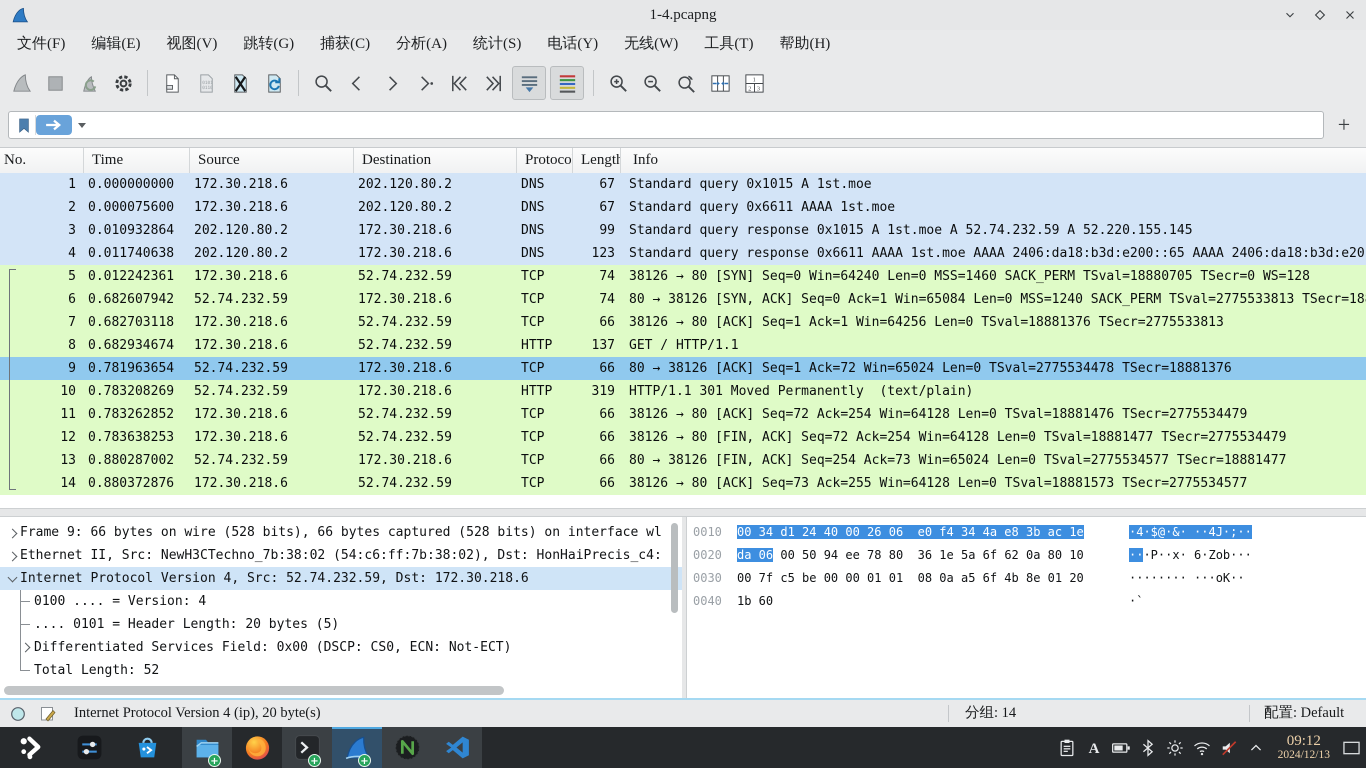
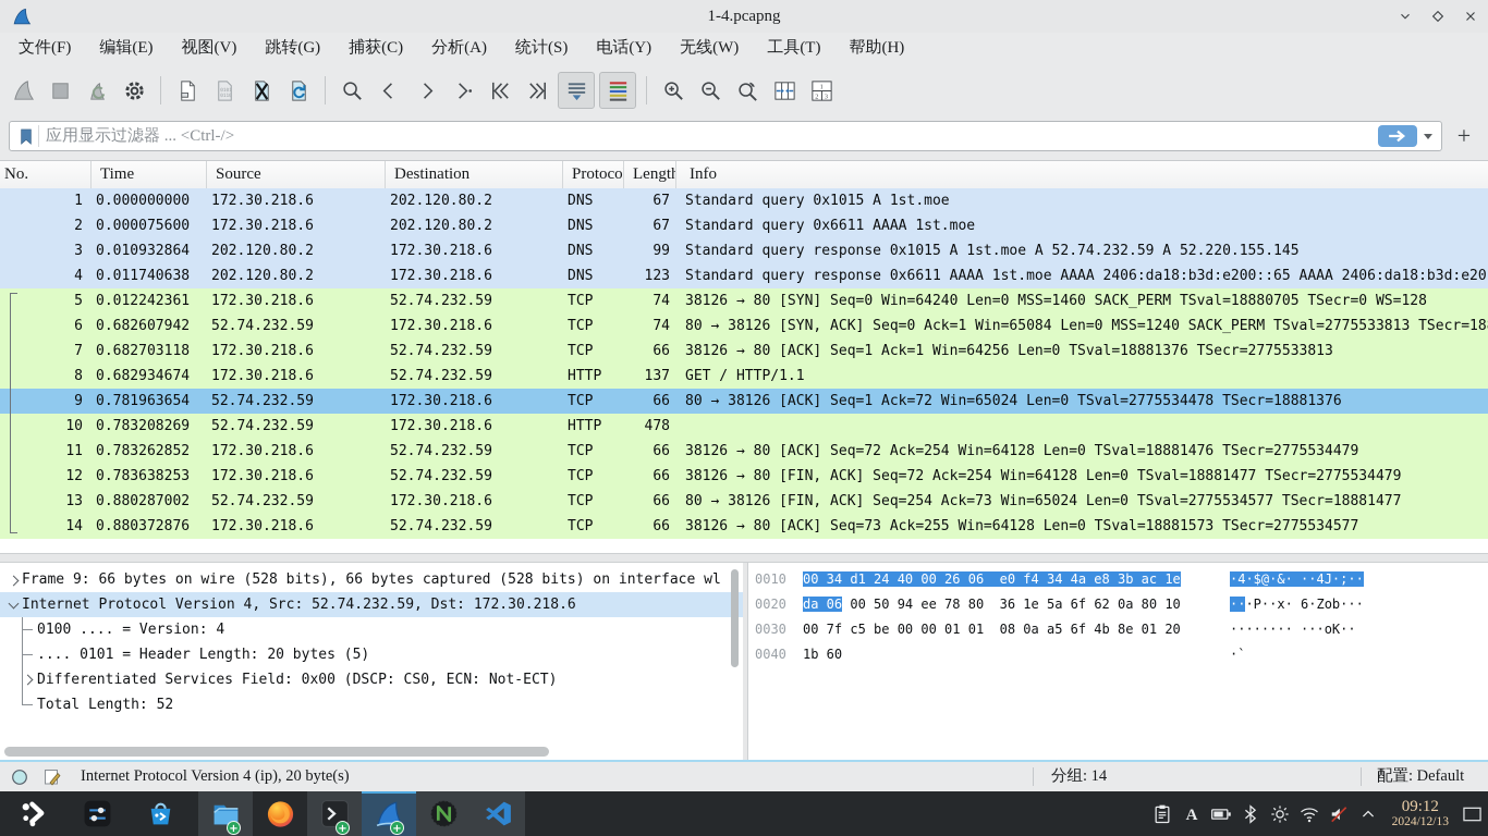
  1-4.pcapng
  文件(F)
  编辑(E)
  视图(V)
  跳转(G)
  捕获(C)
  分析(A)
  统计(S)
  电话(Y)
  无线(W)
  工具(T)
  帮助(H)
+ 应用显示过滤器 ... <Ctrl-/>
  +
  No.
  Time
  Source
  Destination
  Protoco
  Length
  Info
  1
  0.000000000
  172.30.218.6
  202.120.80.2
  DNS
  67
  Standard query 0x1015 A 1st.moe
  2
  0.000075600
  172.30.218.6
  202.120.80.2
  DNS
  67
  Standard query 0x6611 AAAA 1st.moe
  3
  0.010932864
  202.120.80.2
  172.30.218.6
  DNS
  99
  Standard query response 0x1015 A 1st.moe A 52.74.232.59 A 52.220.155.145
  4
  0.011740638
  202.120.80.2
  172.30.218.6
  DNS
  123
  Standard query response 0x6611 AAAA 1st.moe AAAA 2406:da18:b3d:e200::65 AAAA 2406:da18:b3d:e20
  5
  0.012242361
  172.30.218.6
  52.74.232.59
  TCP
  74
  38126 → 80 [SYN] Seq=0 Win=64240 Len=0 MSS=1460 SACK_PERM TSval=18880705 TSecr=0 WS=128
  6
  0.682607942
  52.74.232.59
  172.30.218.6
  TCP
  74
  80 → 38126 [SYN, ACK] Seq=0 Ack=1 Win=65084 Len=0 MSS=1240 SACK_PERM TSval=2775533813 TSecr=18
  7
  0.682703118
  172.30.218.6
  52.74.232.59
  TCP
  66
  38126 → 80 [ACK] Seq=1 Ack=1 Win=64256 Len=0 TSval=18881376 TSecr=2775533813
  8
  0.682934674
  172.30.218.6
  52.74.232.59
  HTTP
  137
  GET / HTTP/1.1
  9
  0.781963654
  52.74.232.59
  172.30.218.6
  TCP
  66
  80 → 38126 [ACK] Seq=1 Ack=72 Win=65024 Len=0 TSval=2775534478 TSecr=18881376
  10
  0.783208269
  52.74.232.59
  172.30.218.6
  HTTP
- 319
+ 478
- HTTP/1.1 301 Moved Permanently (text/plain)
  11
  0.783262852
  172.30.218.6
  52.74.232.59
  TCP
  66
  38126 → 80 [ACK] Seq=72 Ack=254 Win=64128 Len=0 TSval=18881476 TSecr=2775534479
  12
  0.783638253
  172.30.218.6
  52.74.232.59
  TCP
  66
  38126 → 80 [FIN, ACK] Seq=72 Ack=254 Win=64128 Len=0 TSval=18881477 TSecr=2775534479
  13
  0.880287002
  52.74.232.59
  172.30.218.6
  TCP
  66
  80 → 38126 [FIN, ACK] Seq=254 Ack=73 Win=65024 Len=0 TSval=2775534577 TSecr=18881477
  14
  0.880372876
  172.30.218.6
  52.74.232.59
  TCP
  66
  38126 → 80 [ACK] Seq=73 Ack=255 Win=64128 Len=0 TSval=18881573 TSecr=2775534577
  Frame 9: 66 bytes on wire (528 bits), 66 bytes captured (528 bits) on interface wl
- Ethernet II, Src: NewH3CTechno_7b:38:02 (54:c6:ff:7b:38:02), Dst: HonHaiPrecis_c4:
  Internet Protocol Version 4, Src: 52.74.232.59, Dst: 172.30.218.6
  0100 .... = Version: 4
  .... 0101 = Header Length: 20 bytes (5)
  Differentiated Services Field: 0x00 (DSCP: CS0, ECN: Not-ECT)
  Total Length: 52
  0010 00 34 d1 24 40 00 26 06 e0 f4 34 4a e8 3b ac 1e ·4·$@·&· ··4J·;··
  0020 da 06 00 50 94 ee 78 80 36 1e 5a 6f 62 0a 80 10 ···P··x· 6·Zob···
  0030 00 7f c5 be 00 00 01 01 08 0a a5 6f 4b 8e 01 20 ········ ···oK··
  0040 1b 60 ·`
  Internet Protocol Version 4 (ip), 20 byte(s)
  分组: 14
  配置: Default
  +
  +
  +
  A
  09:12
  2024/12/13
